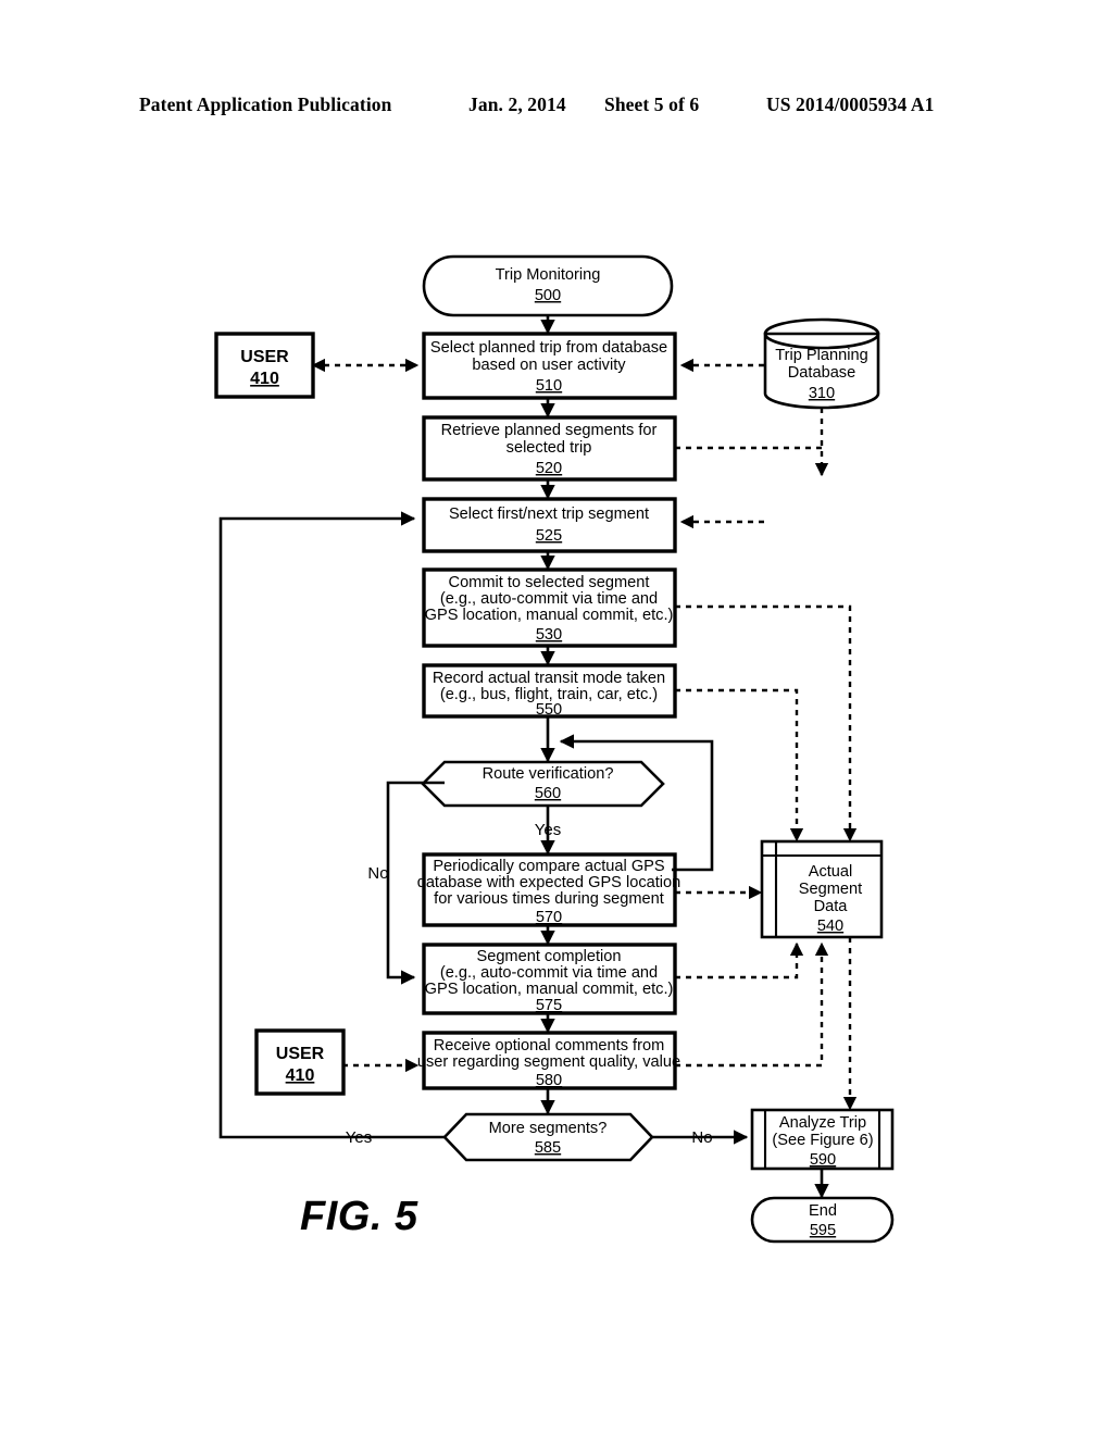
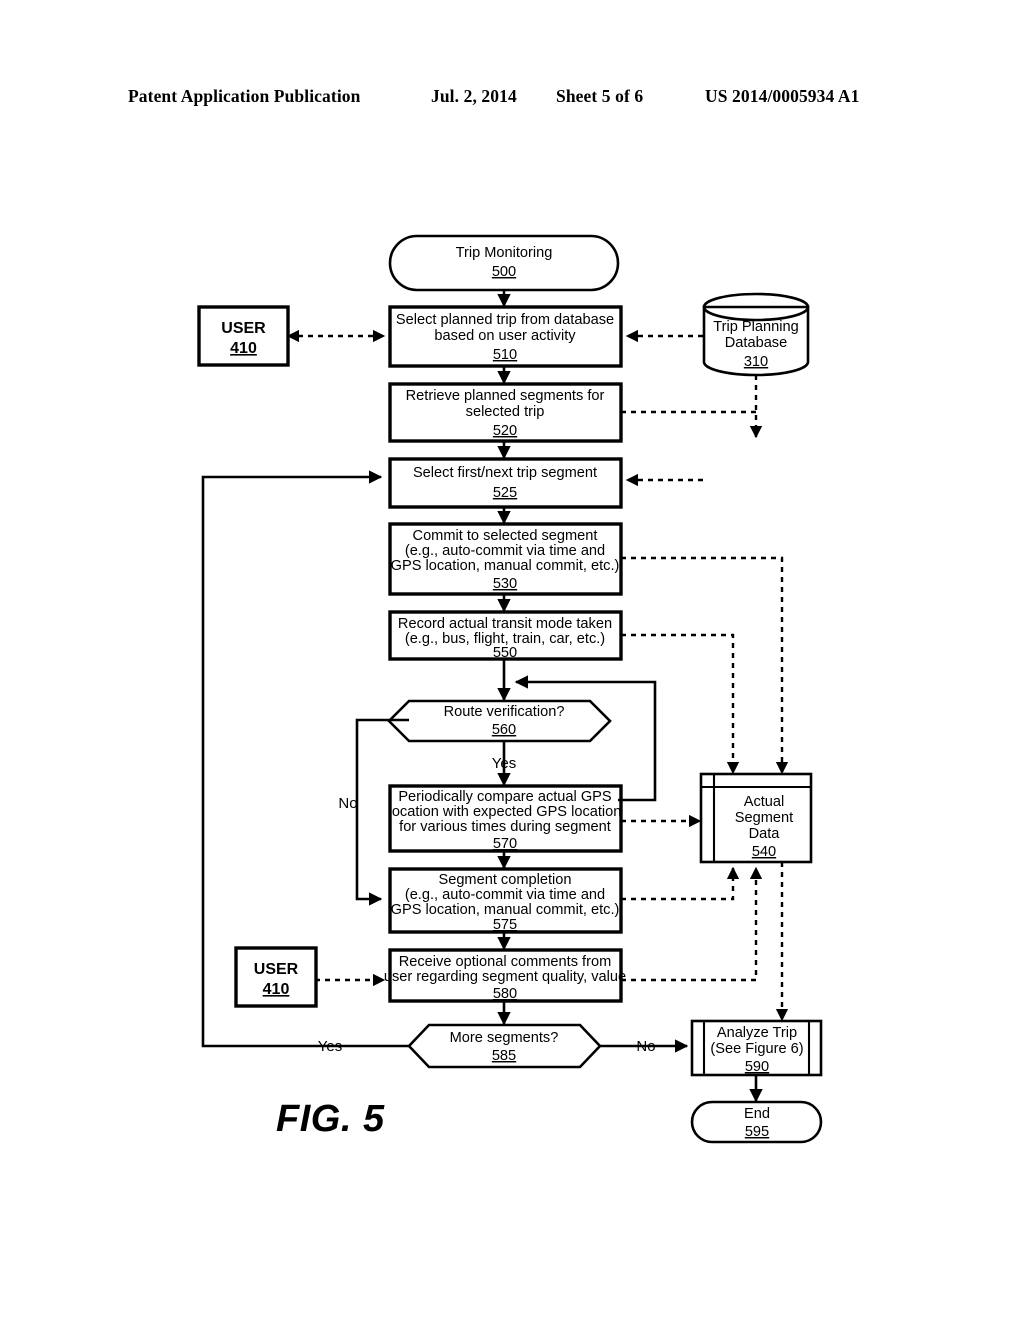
  Patent Application Publication
- Jan. 2, 2014
+ Jul. 2, 2014
  Sheet 5 of 6
  US 2014/0005934 A1
  FIG. 5
  Trip Monitoring
  500
  USER
  410
  Select planned trip from database
  based on user activity
  510
  Trip Planning
  Database
  310
  Retrieve planned segments for
  selected trip
  520
  Select first/next trip segment
  525
  Commit to selected segment
  (e.g., auto-commit via time and
  GPS location, manual commit, etc.)
  530
  Record actual transit mode taken
  (e.g., bus, flight, train, car, etc.)
  550
  Route verification?
  560
  Yes
  No
  Periodically compare actual GPS
- database with expected GPS location
+ location with expected GPS location
  for various times during segment
  570
  Segment completion
  (e.g., auto-commit via time and
  GPS location, manual commit, etc.)
  575
  Actual
  Segment
  Data
  540
  USER
  410
  Receive optional comments from
  user regarding segment quality, value
  580
  More segments?
  585
  Yes
  No
  Analyze Trip
  (See Figure 6)
  590
  End
  595
